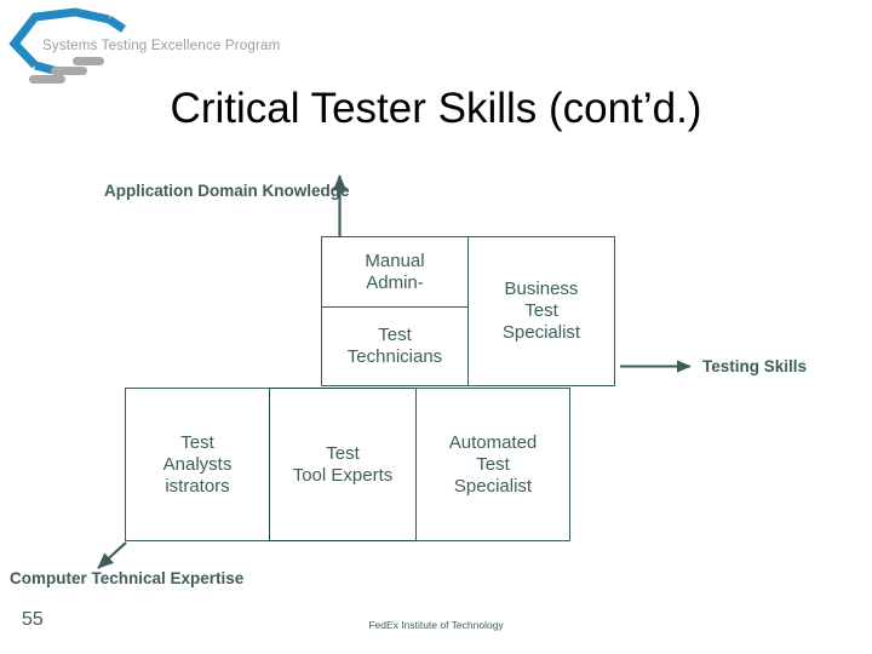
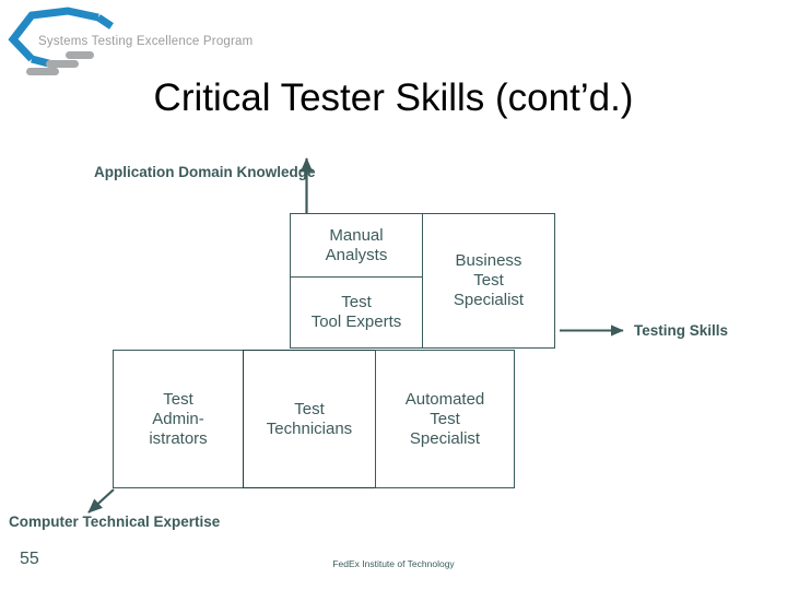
  Systems Testing Excellence Program
  Critical Tester Skills (cont’d.)
  Application Domain Knowledge
  Testing Skills
  Computer Technical Expertise
  Manual
- Admin-
+ Analysts
  Test
- Technicians
+ Tool Experts
  Business
  Test
  Specialist
  Test
- Analysts
+ Admin-
  istrators
  Test
- Tool Experts
+ Technicians
  Automated
  Test
  Specialist
  55
  FedEx Institute of Technology
